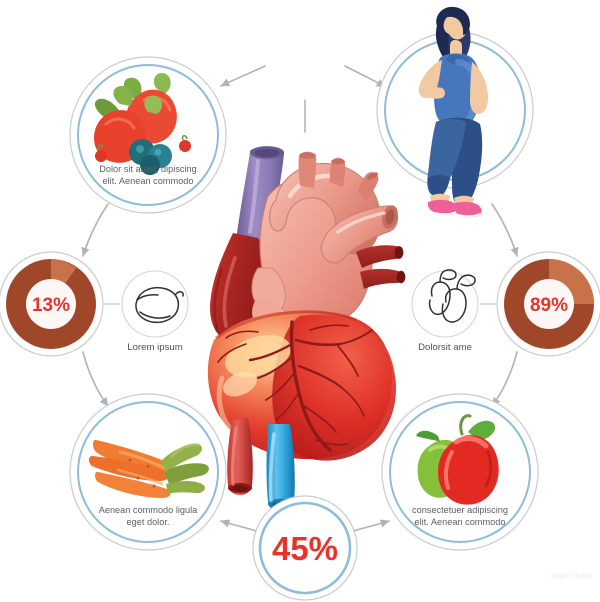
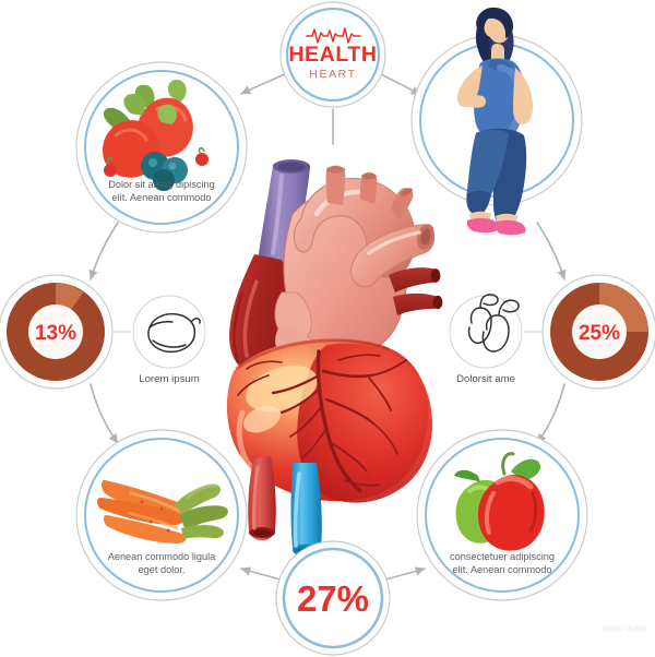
+ HEALTH
+ HEART
  Dolor sit amet, dipiscing
  elit. Aenean commodo
  Aenean commodo ligula
  eget dolor.
  consectetuer adipiscing
  elit. Aenean commodo
  13%
  Lorem ipsum
- 89%
+ 25%
  Dolorsit ame
- 45%
+ 27%
